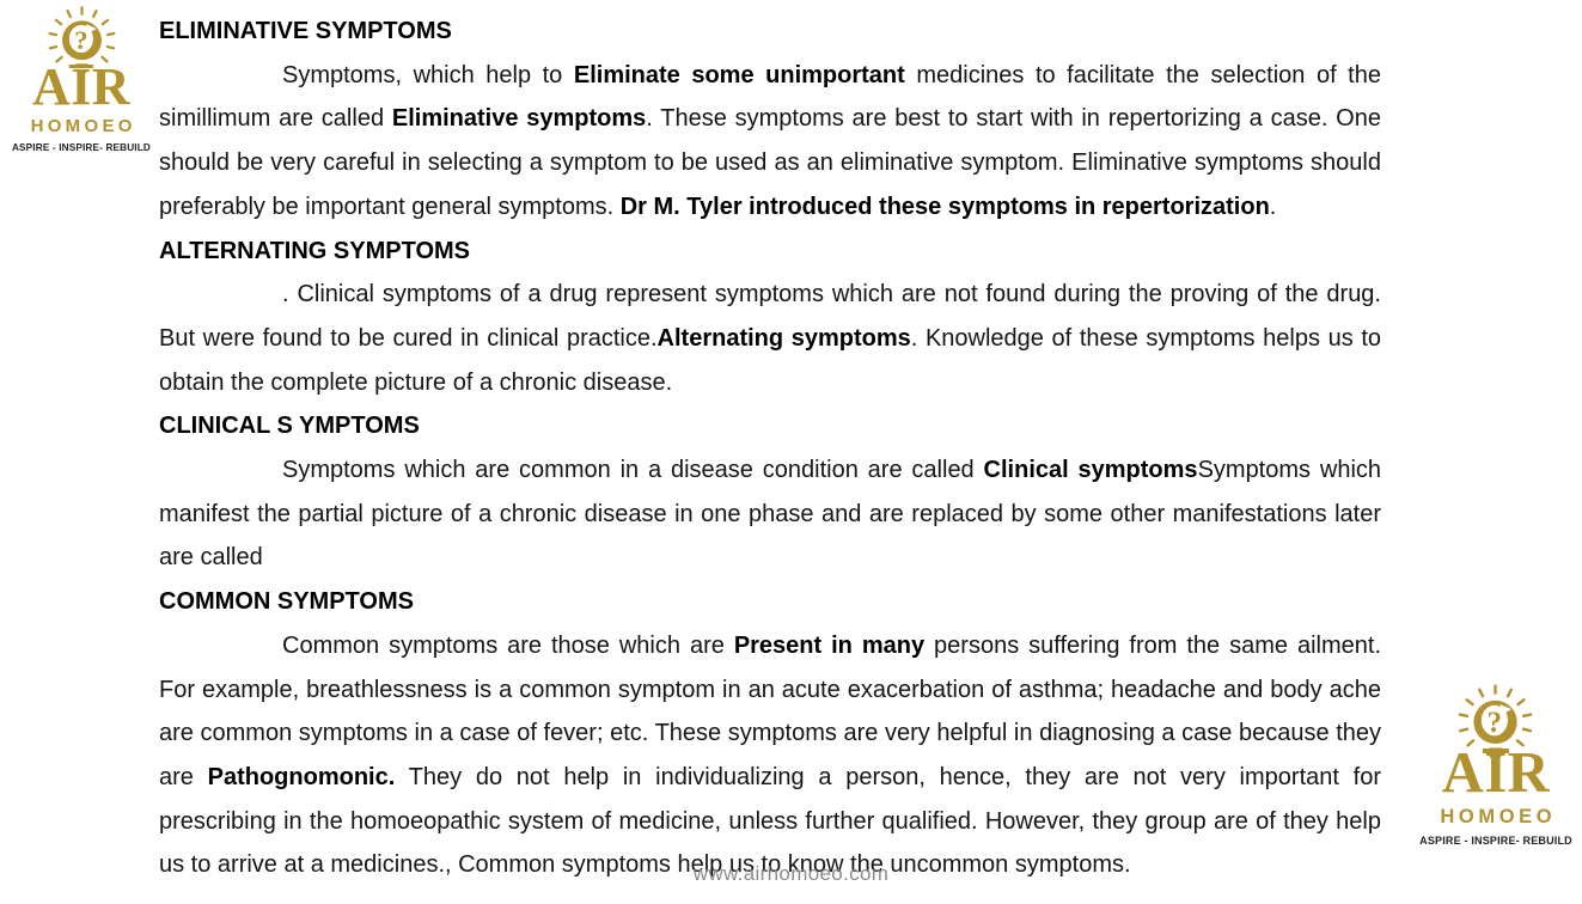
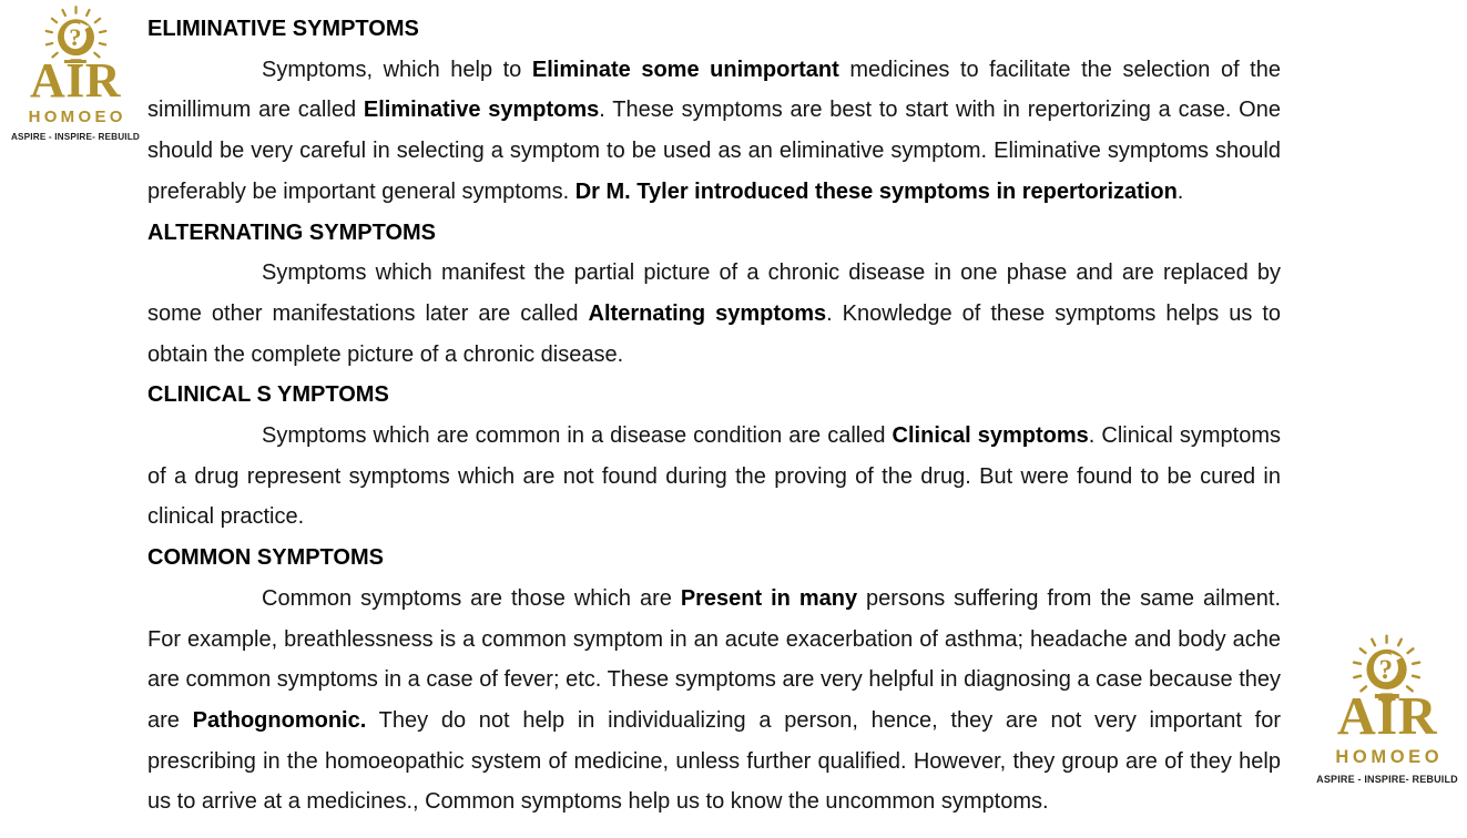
  ?
  AIR
  HOMOEO
  ASPIRE - INSPIRE- REBUILD
  ELIMINATIVE SYMPTOMS
  Symptoms, which help to Eliminate some unimportant medicines to facilitate the selection of the simillimum are called Eliminative symptoms. These symptoms are best to start with in repertorizing a case. One should be very careful in selecting a symptom to be used as an eliminative symptom. Eliminative symptoms should preferably be important general symptoms. Dr M. Tyler introduced these symptoms in repertorization.
  ALTERNATING SYMPTOMS
- . Clinical symptoms of a drug represent symptoms which are not found during the proving of the drug. But were found to be cured in clinical practice.Alternating symptoms. Knowledge of these symptoms helps us to obtain the complete picture of a chronic disease.
+ Symptoms which manifest the partial picture of a chronic disease in one phase and are replaced by some other manifestations later are called Alternating symptoms. Knowledge of these symptoms helps us to obtain the complete picture of a chronic disease.
  CLINICAL S YMPTOMS
- Symptoms which are common in a disease condition are called Clinical symptomsSymptoms which manifest the partial picture of a chronic disease in one phase and are replaced by some other manifestations later are called
+ Symptoms which are common in a disease condition are called Clinical symptoms. Clinical symptoms of a drug represent symptoms which are not found during the proving of the drug. But were found to be cured in clinical practice.
  COMMON SYMPTOMS
  Common symptoms are those which are Present in many persons suffering from the same ailment. For example, breathlessness is a common symptom in an acute exacerbation of asthma; headache and body ache are common symptoms in a case of fever; etc. These symptoms are very helpful in diagnosing a case because they are Pathognomonic. They do not help in individualizing a person, hence, they are not very important for prescribing in the homoeopathic system of medicine, unless further qualified. However, they group are of they help us to arrive at a medicines., Common symptoms help us to know the uncommon symptoms.
  ?
  AIR
  HOMOEO
  ASPIRE - INSPIRE- REBUILD
- www.airhomoeo.com
